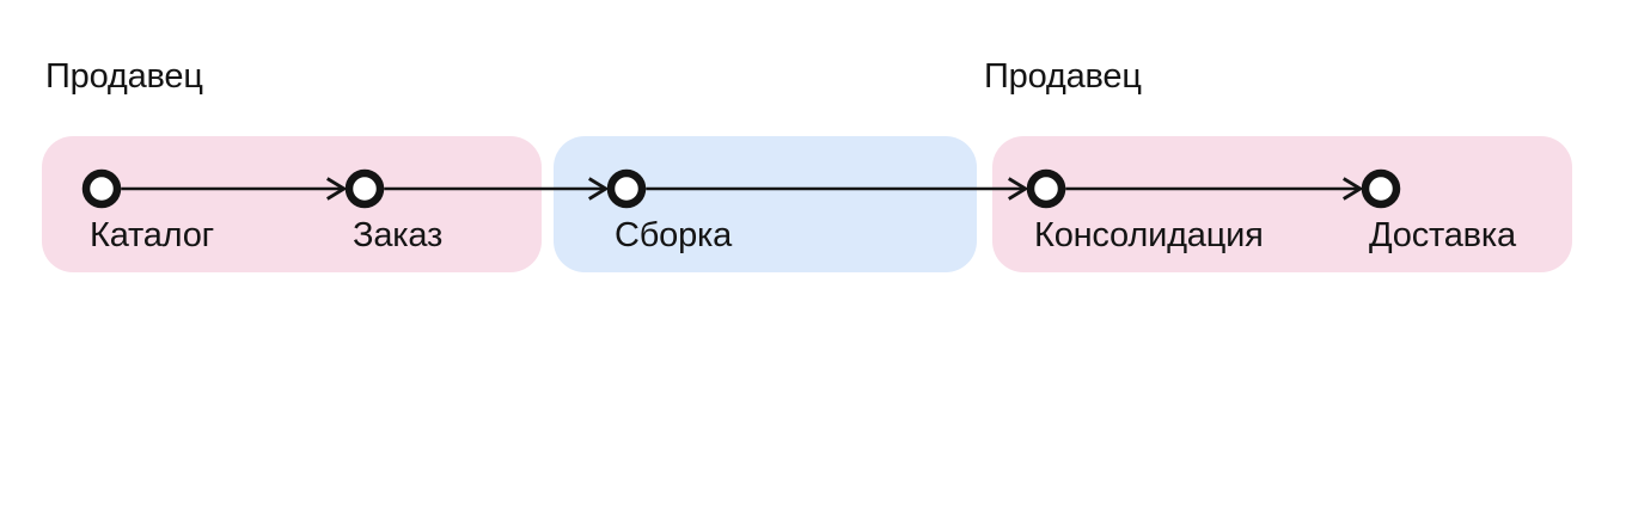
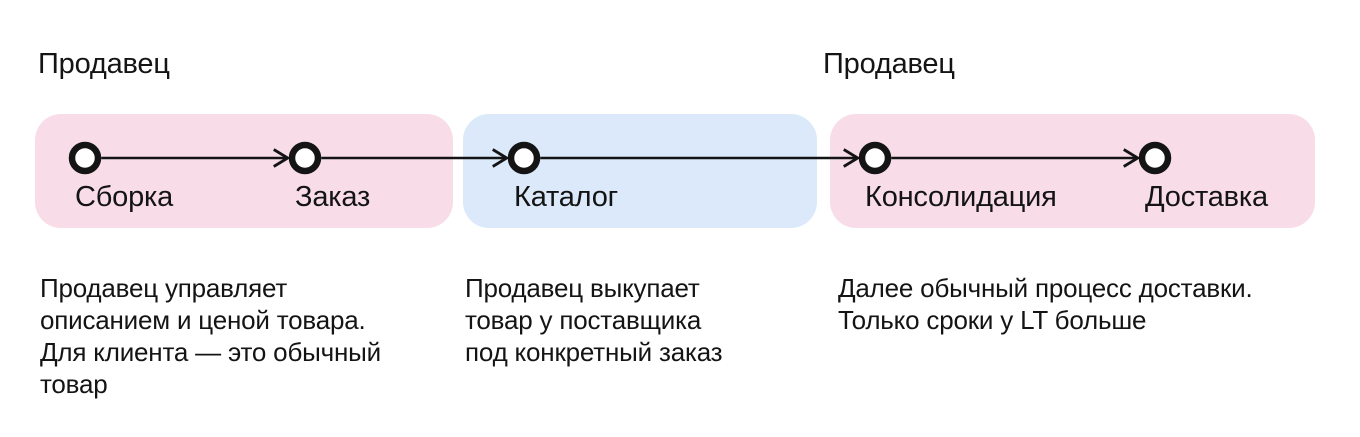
  Продавец
  Продавец
- Каталог
+ Сборка
  Заказ
- Сборка
+ Каталог
  Консолидация
  Доставка
+ Продавец управляет
+ описанием и ценой товара.
+ Для клиента — это обычный
+ товар
+ Продавец выкупает
+ товар у поставщика
+ под конкретный заказ
+ Далее обычный процесс доставки.
+ Только сроки у LT больше
